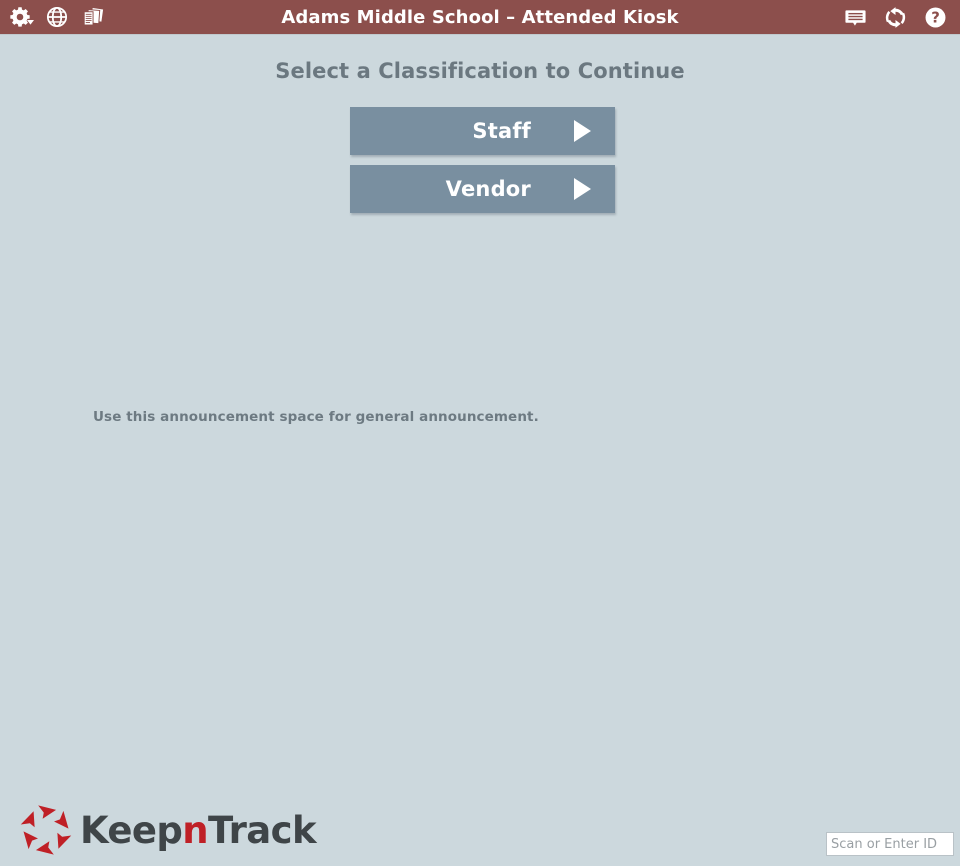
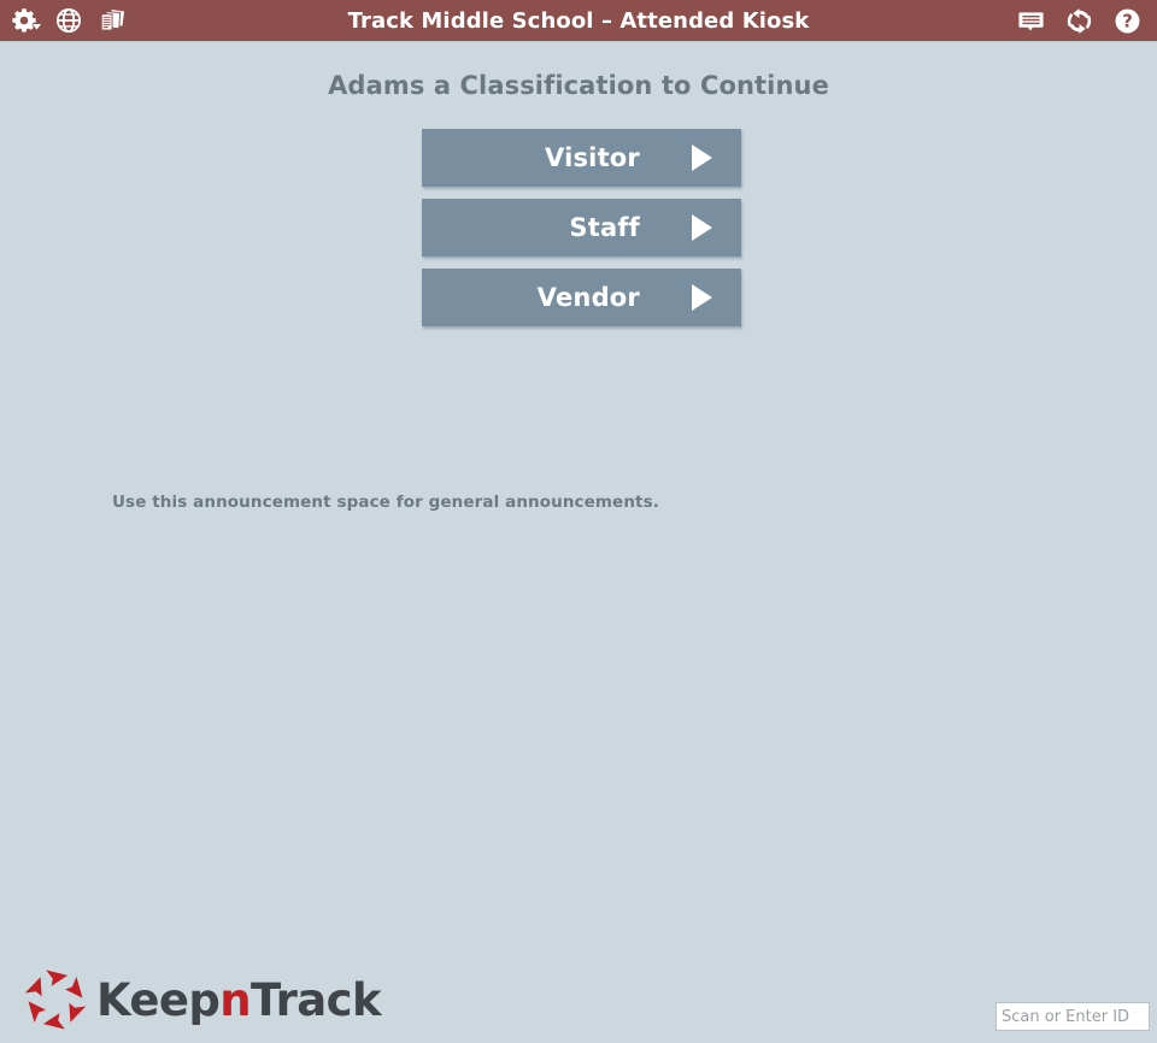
- Adams Middle School – Attended Kiosk
+ Track Middle School – Attended Kiosk
  ?
- Select a Classification to Continue
+ Adams a Classification to Continue
+ Visitor
  Staff
  Vendor
- Use this announcement space for general announcement.
+ Use this announcement space for general announcements.
  KeepnTrack
  Scan or Enter ID
